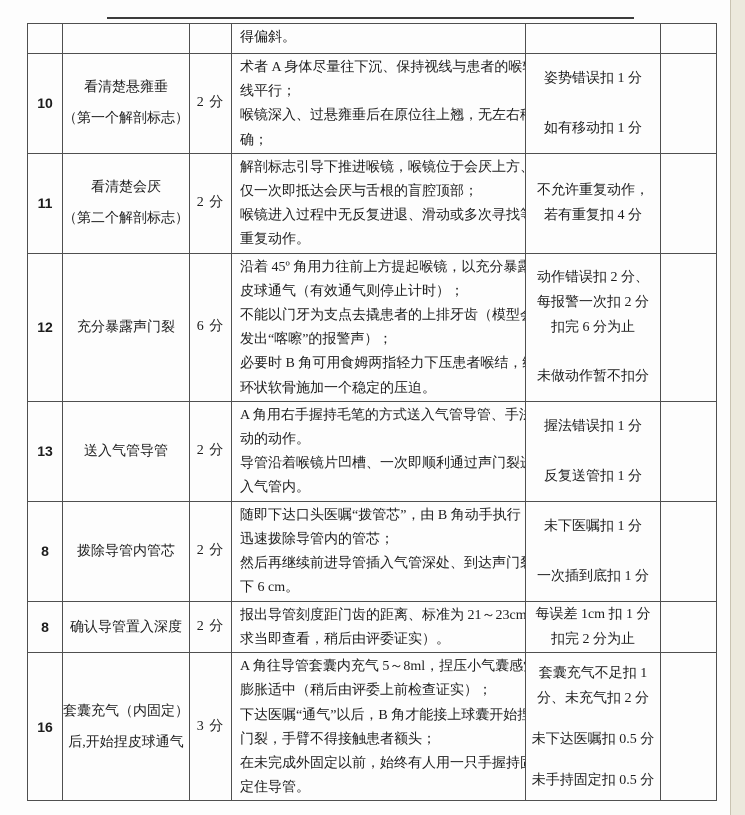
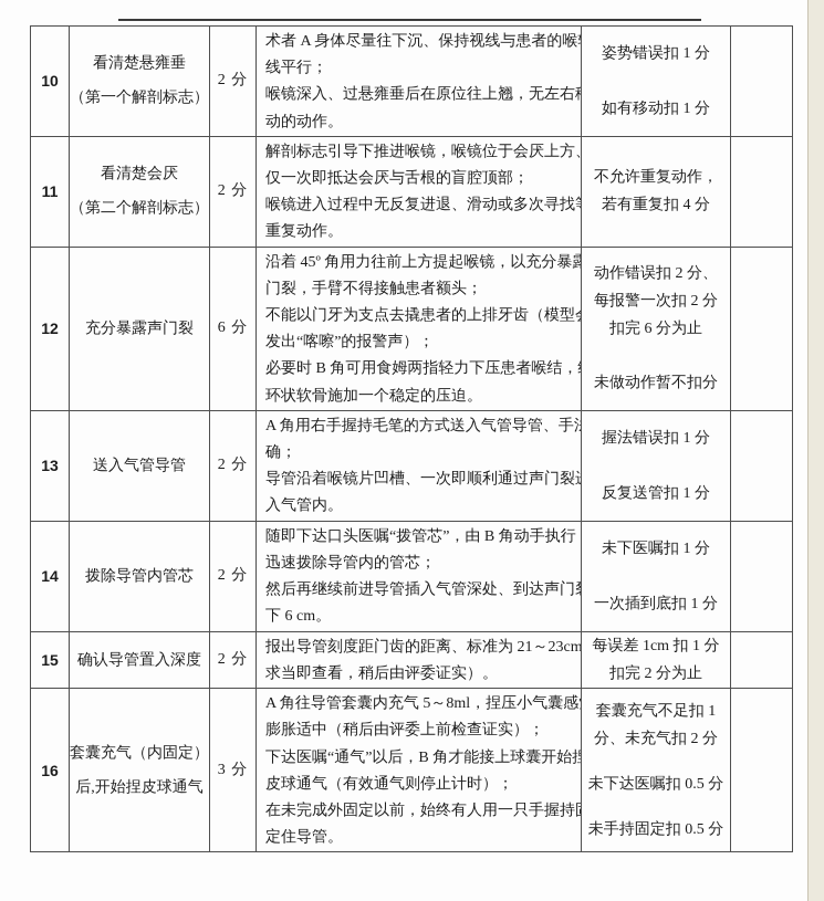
- 			得偏斜。
- 10	看清楚悬雍垂（第一个解剖标志）	2 分	术者 A 身体尽量往下沉、保持视线与患者的喉线平行；喉镜深入、过悬雍垂后在原位往上翘，无左右确；	姿势错误扣 1 分如有移动扣 1 分
+ 10	看清楚悬雍垂（第一个解剖标志）	2 分	术者 A 身体尽量往下沉、保持视线与患者的喉线平行；喉镜深入、过悬雍垂后在原位往上翘，无左右动的动作。	姿势错误扣 1 分如有移动扣 1 分
  11	看清楚会厌（第二个解剖标志）	2 分	解剖标志引导下推进喉镜，喉镜位于会厌上方仅一次即抵达会厌与舌根的盲腔顶部；喉镜进入过程中无反复进退、滑动或多次寻找重复动作。	不允许重复动作，若有重复扣 4 分
- 12	充分暴露声门裂	6 分	沿着 45º 角用力往前上方提起喉镜，以充分暴露皮球通气（有效通气则停止计时）；不能以门牙为支点去撬患者的上排牙齿（模型发出“喀嚓”的报警声）；必要时 B 角可用食姆两指轻力下压患者喉结，环状软骨施加一个稳定的压迫。	动作错误扣 2 分、每报警一次扣 2 分扣完 6 分为止未做动作暂不扣分
+ 12	充分暴露声门裂	6 分	沿着 45º 角用力往前上方提起喉镜，以充分暴露门裂，手臂不得接触患者额头；不能以门牙为支点去撬患者的上排牙齿（模型发出“喀嚓”的报警声）；必要时 B 角可用食姆两指轻力下压患者喉结，环状软骨施加一个稳定的压迫。	动作错误扣 2 分、每报警一次扣 2 分扣完 6 分为止未做动作暂不扣分
- 13	送入气管导管	2 分	A 角用右手握持毛笔的方式送入气管导管、手动的动作。导管沿着喉镜片凹槽、一次即顺利通过声门裂入气管内。	握法错误扣 1 分反复送管扣 1 分
+ 13	送入气管导管	2 分	A 角用右手握持毛笔的方式送入气管导管、手确；导管沿着喉镜片凹槽、一次即顺利通过声门裂入气管内。	握法错误扣 1 分反复送管扣 1 分
- 8	拨除导管内管芯	2 分	随即下达口头医嘱“拨管芯”，由 B 角动手执行迅速拨除导管内的管芯；然后再继续前进导管插入气管深处、到达声门下 6 cm。	未下医嘱扣 1 分一次插到底扣 1 分
+ 14	拨除导管内管芯	2 分	随即下达口头医嘱“拨管芯”，由 B 角动手执行迅速拨除导管内的管芯；然后再继续前进导管插入气管深处、到达声门下 6 cm。	未下医嘱扣 1 分一次插到底扣 1 分
- 8	确认导管置入深度	2 分	报出导管刻度距门齿的距离、标准为 21～23cm求当即查看，稍后由评委证实）。	每误差 1cm 扣 1 分扣完 2 分为止
+ 15	确认导管置入深度	2 分	报出导管刻度距门齿的距离、标准为 21～23cm求当即查看，稍后由评委证实）。	每误差 1cm 扣 1 分扣完 2 分为止
- 16	套囊充气（内固定）后,开始捏皮球通气	3 分	A 角往导管套囊内充气 5～8ml，捏压小气囊感膨胀适中（稍后由评委上前检查证实）；下达医嘱“通气”以后，B 角才能接上球囊开始捏门裂，手臂不得接触患者额头；在未完成外固定以前，始终有人用一只手握持定住导管。	套囊充气不足扣 1分、未充气扣 2 分未下达医嘱扣 0.5 分未手持固定扣 0.5 分
+ 16	套囊充气（内固定）后,开始捏皮球通气	3 分	A 角往导管套囊内充气 5～8ml，捏压小气囊感膨胀适中（稍后由评委上前检查证实）；下达医嘱“通气”以后，B 角才能接上球囊开始捏皮球通气（有效通气则停止计时）；在未完成外固定以前，始终有人用一只手握持定住导管。	套囊充气不足扣 1分、未充气扣 2 分未下达医嘱扣 0.5 分未手持固定扣 0.5 分
